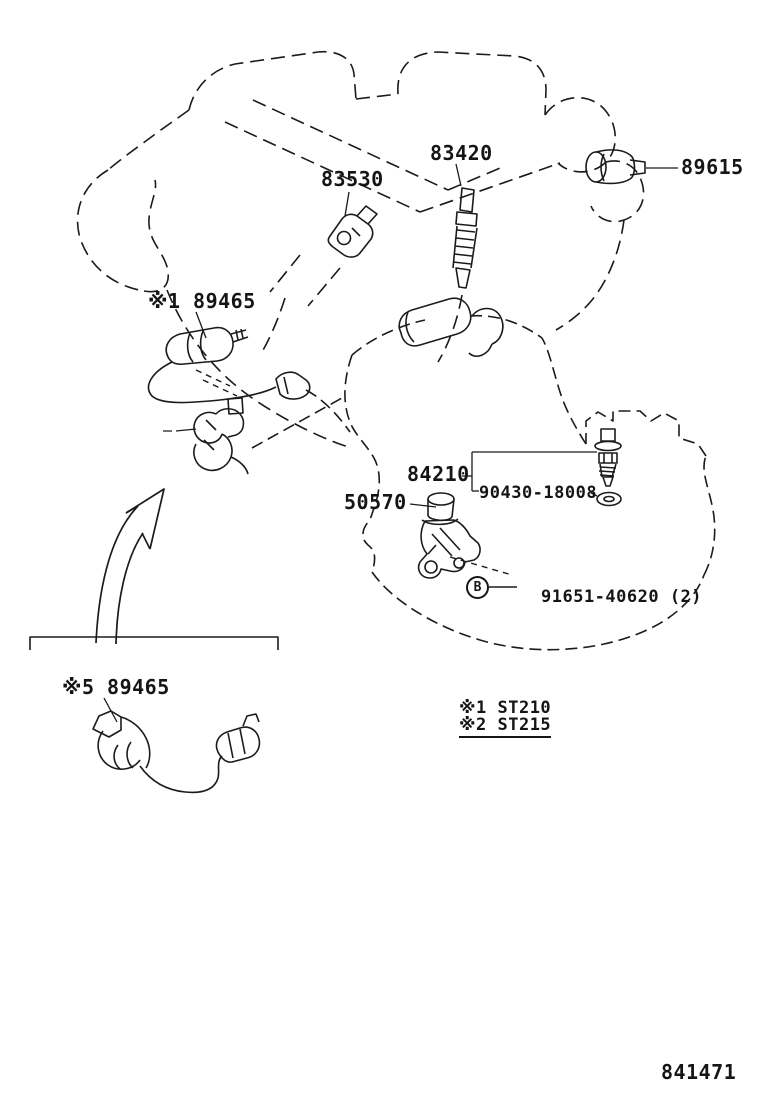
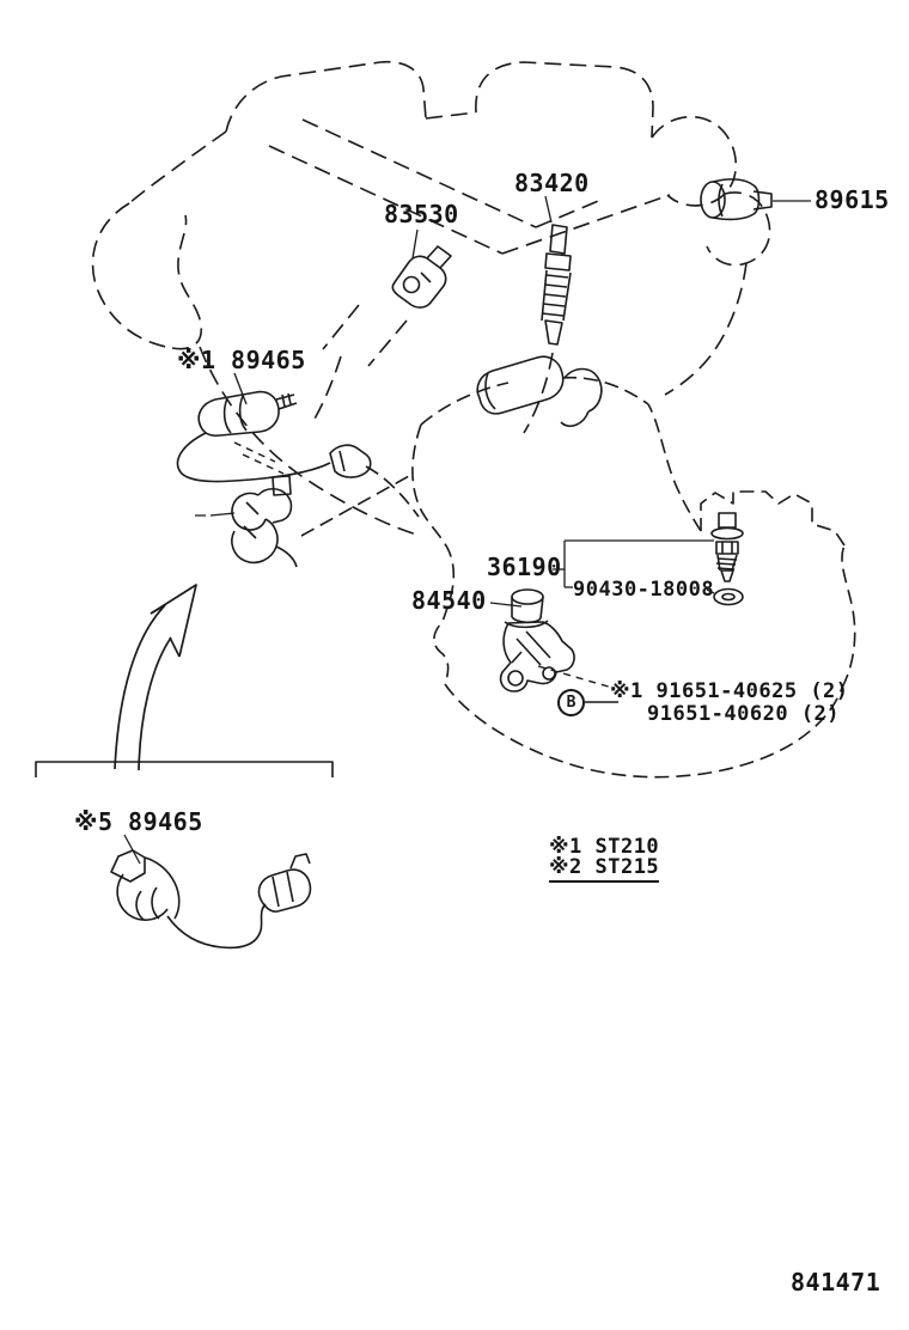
  83530
  83420
  89615
  ※1 89465
- 84210
+ 36190
  90430-18008
- 50570
+ 84540
  B
+ ※1 91651-40625 (2)
  91651-40620 (2)
  ※5 89465
  ※1 ST210
  ※2 ST215
  841471
